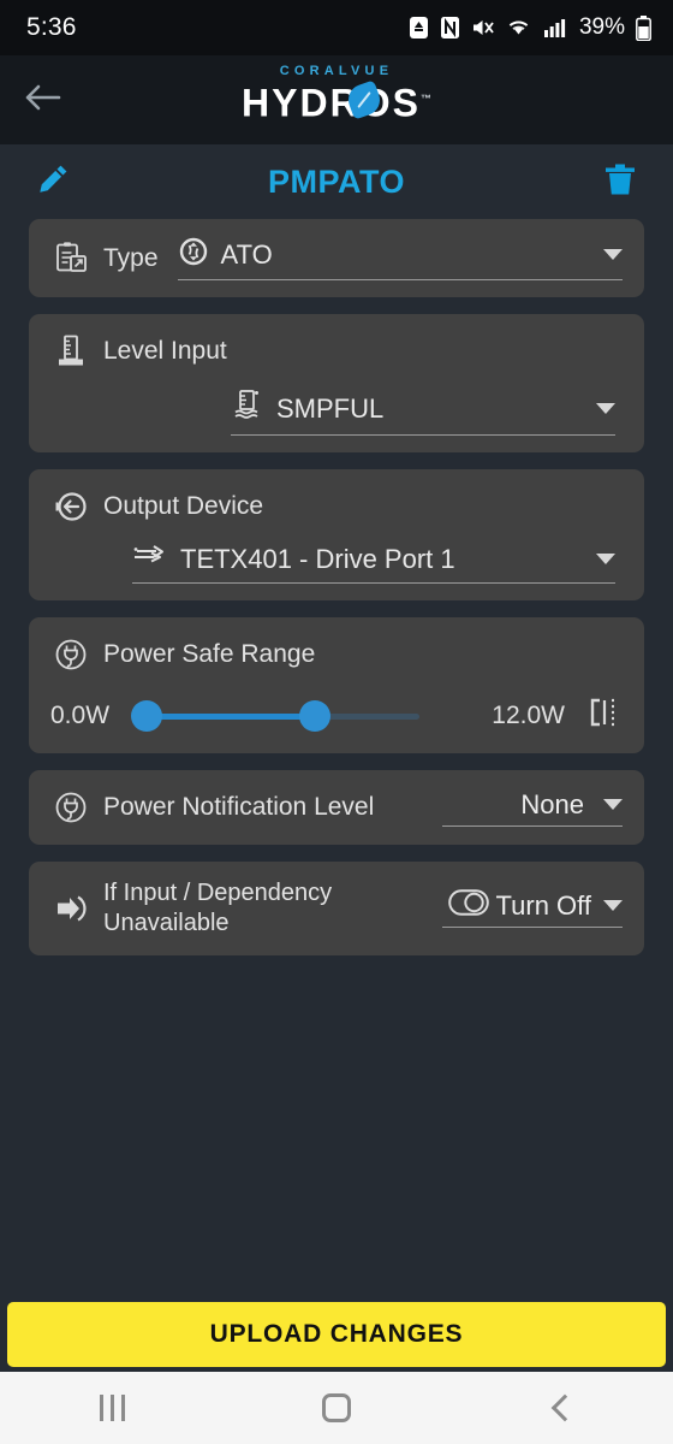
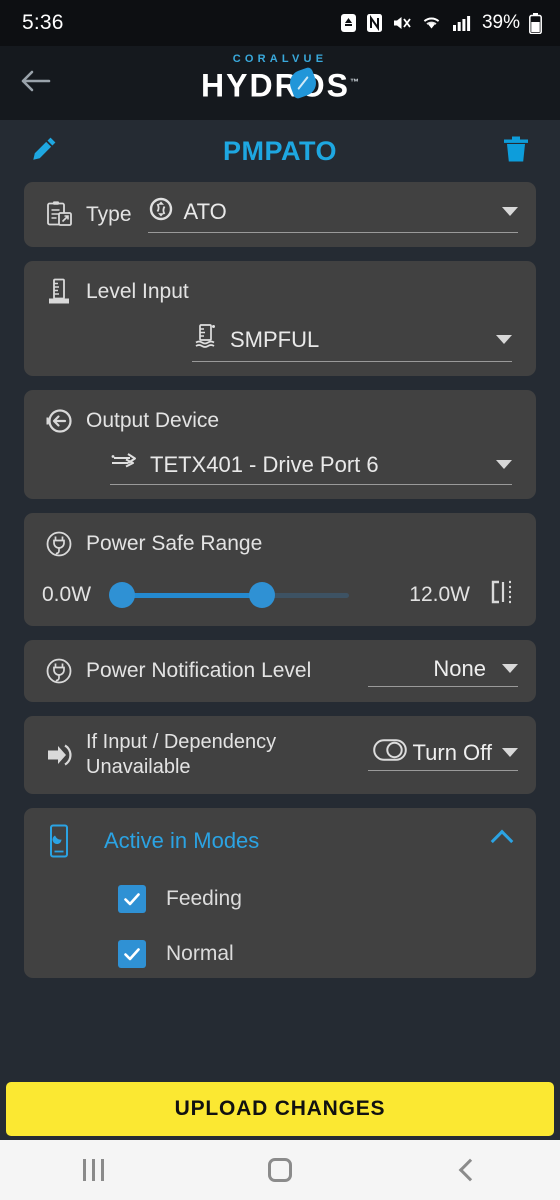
  5:36
  39%
  CORALVUE
  HYDRS™
  PMPATO
  Type
  ATO
  Level Input
  SMPFUL
  Output Device
- TETX401 - Drive Port 1
+ TETX401 - Drive Port 6
  Power Safe Range
  0.0W
  12.0W
  Power Notification Level
  None
  If Input / Dependency
  Unavailable
  Turn Off
+ Active in Modes
+ Feeding
+ Normal
  UPLOAD CHANGES
